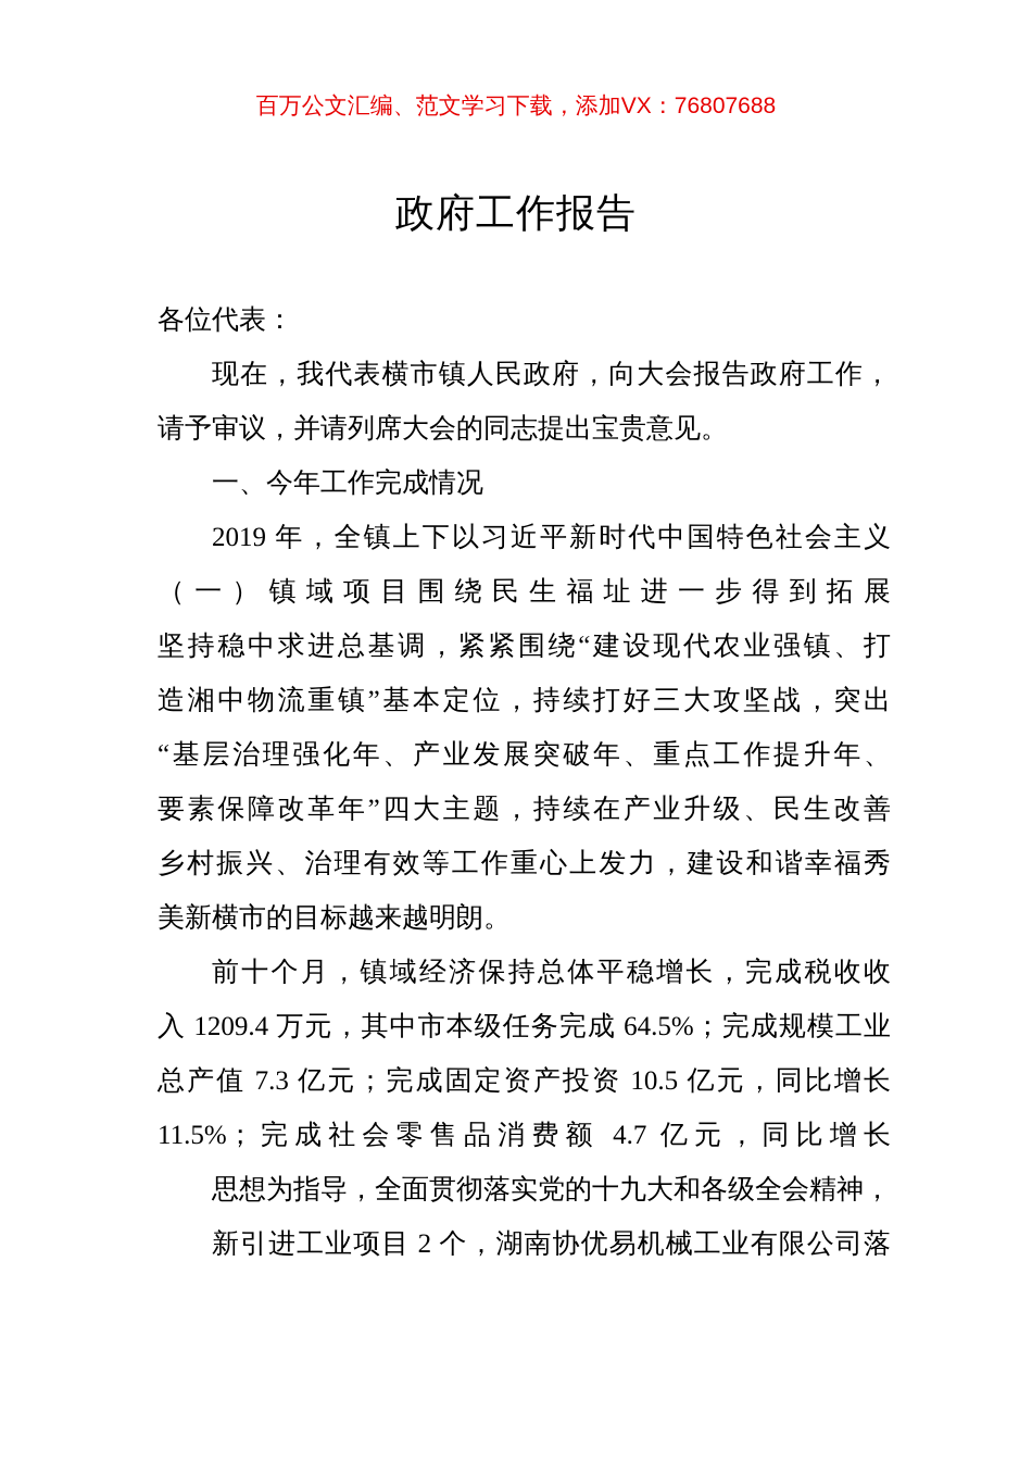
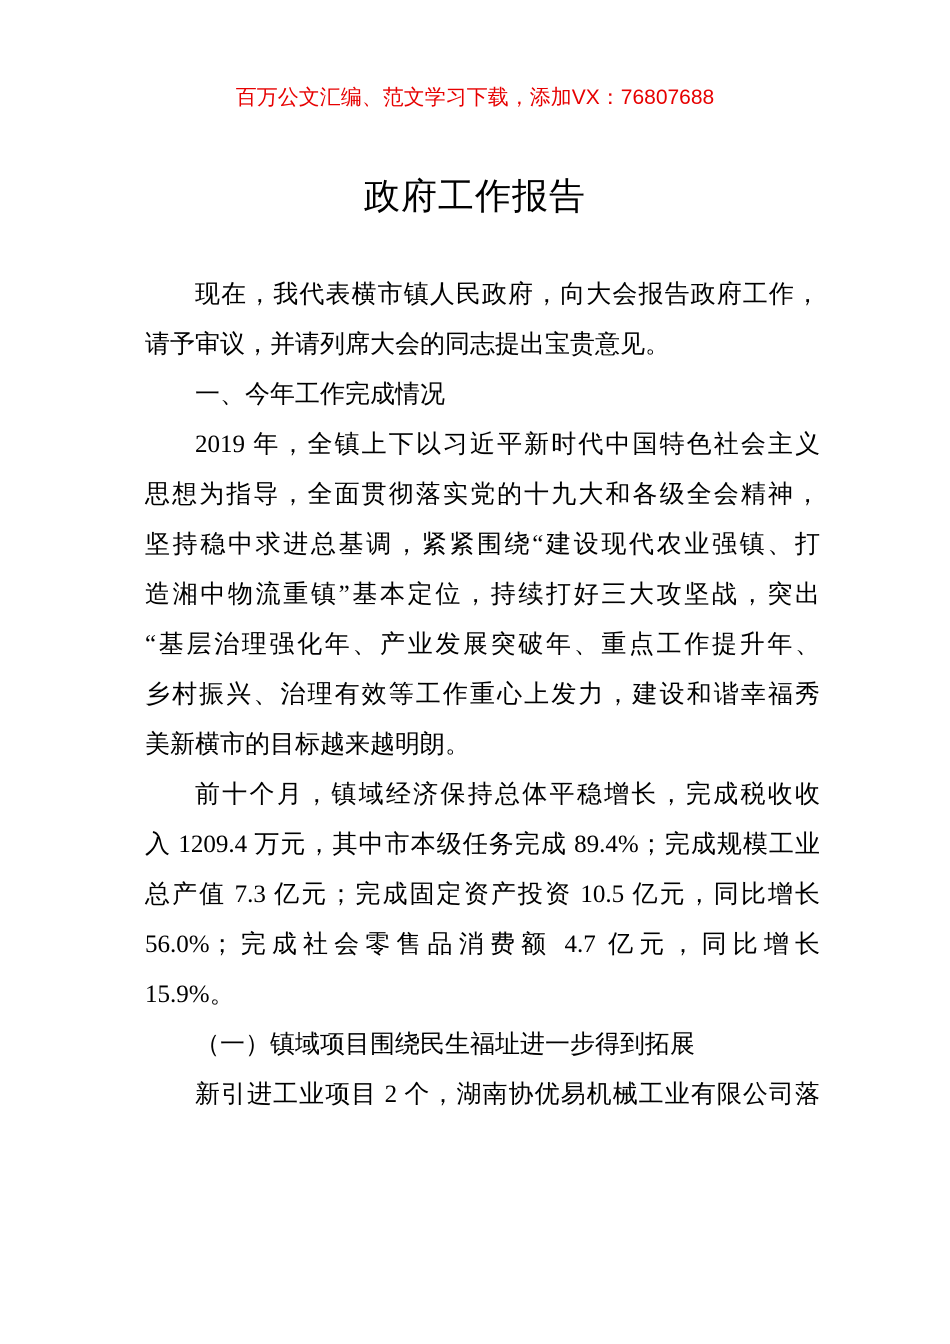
  百万公文汇编、范文学习下载，添加VX：76807688
  政府工作报告
- 各位代表：
  现在，我代表横市镇人民政府，向大会报告政府工作，
  请予审议，并请列席大会的同志提出宝贵意见。
  一、今年工作完成情况
  2019 年，全镇上下以习近平新时代中国特色社会主义
- （一）镇域项目围绕民生福址进一步得到拓展
+ 思想为指导，全面贯彻落实党的十九大和各级全会精神，
  坚持稳中求进总基调，紧紧围绕“建设现代农业强镇、打
  造湘中物流重镇”基本定位，持续打好三大攻坚战，突出
  “基层治理强化年、产业发展突破年、重点工作提升年、
- 要素保障改革年”四大主题，持续在产业升级、民生改善
  乡村振兴、治理有效等工作重心上发力，建设和谐幸福秀
  美新横市的目标越来越明朗。
  前十个月，镇域经济保持总体平稳增长，完成税收收
- 入 1209.4 万元，其中市本级任务完成 64.5%；完成规模工业
+ 入 1209.4 万元，其中市本级任务完成 89.4%；完成规模工业
  总产值 7.3 亿元；完成固定资产投资 10.5 亿元，同比增长
- 11.5%；完成社会零售品消费额 4.7 亿元，同比增长
+ 56.0%；完成社会零售品消费额 4.7 亿元，同比增长
+ 15.9%。
- 思想为指导，全面贯彻落实党的十九大和各级全会精神，
+ （一）镇域项目围绕民生福址进一步得到拓展
  新引进工业项目 2 个，湖南协优易机械工业有限公司落
